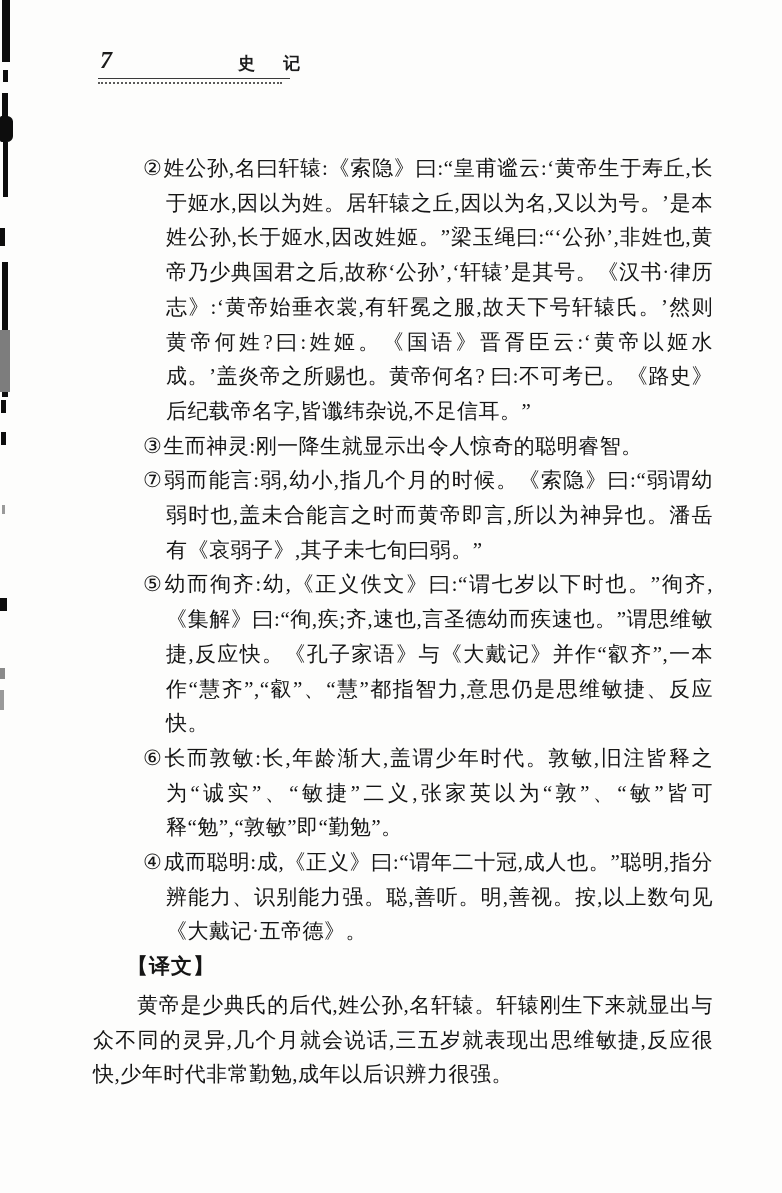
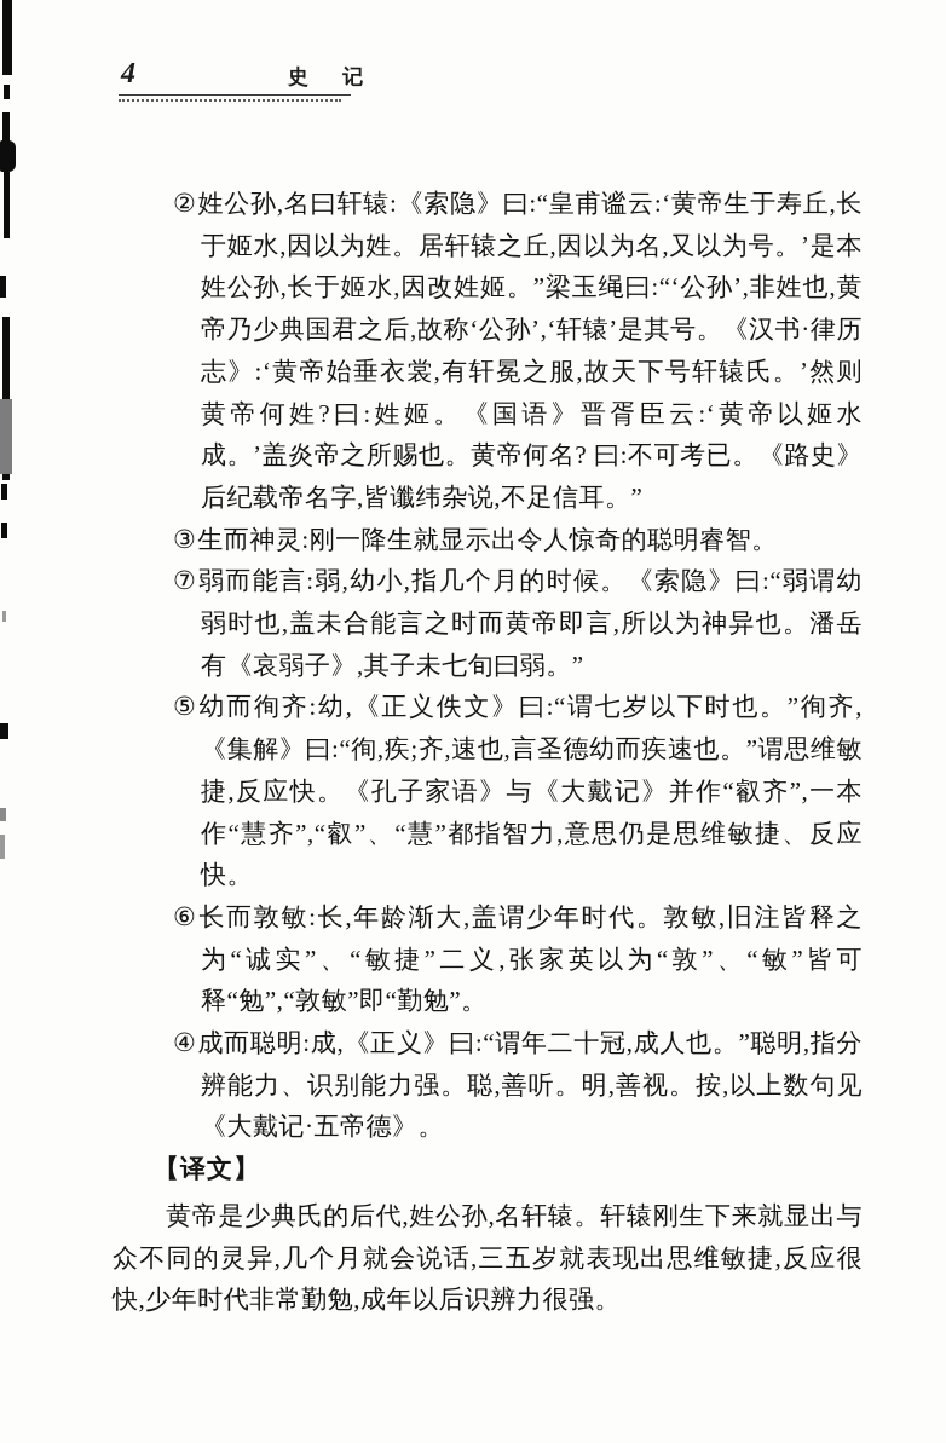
- 7
+ 4
  史 记
  ②姓公孙,名曰轩辕:《索隐》曰:“皇甫谧云:‘黄帝生于寿丘,长于姬水,因以为姓。居轩辕之丘,因以为名,又以为号。’是本姓公孙,长于姬水,因改姓姬。”梁玉绳曰:“‘公孙’,非姓也,黄帝乃少典国君之后,故称‘公孙’,‘轩辕’是其号。《汉书·律历志》:‘黄帝始垂衣裳,有轩冕之服,故天下号轩辕氏。’然则黄帝何姓?曰:姓姬。《国语》晋胥臣云:‘黄帝以姬水成。’盖炎帝之所赐也。黄帝何名? 曰:不可考已。《路史》后纪载帝名字,皆谶纬杂说,不足信耳。”
  ③生而神灵:刚一降生就显示出令人惊奇的聪明睿智。
  ⑦弱而能言:弱,幼小,指几个月的时候。《索隐》曰:“弱谓幼弱时也,盖未合能言之时而黄帝即言,所以为神异也。潘岳有《哀弱子》,其子未七旬曰弱。”
  ⑤幼而徇齐:幼,《正义佚文》曰:“谓七岁以下时也。”徇齐,《集解》曰:“徇,疾;齐,速也,言圣德幼而疾速也。”谓思维敏捷,反应快。《孔子家语》与《大戴记》并作“叡齐”,一本作“慧齐”,“叡”、“慧”都指智力,意思仍是思维敏捷、反应快。
  ⑥长而敦敏:长,年龄渐大,盖谓少年时代。敦敏,旧注皆释之为“诚实”、“敏捷”二义,张家英以为“敦”、“敏”皆可释“勉”,“敦敏”即“勤勉”。
  ④成而聪明:成,《正义》曰:“谓年二十冠,成人也。”聪明,指分辨能力、识别能力强。聪,善听。明,善视。按,以上数句见《大戴记·五帝德》。
  【译文】
  黄帝是少典氏的后代,姓公孙,名轩辕。轩辕刚生下来就显出与众不同的灵异,几个月就会说话,三五岁就表现出思维敏捷,反应很快,少年时代非常勤勉,成年以后识辨力很强。
